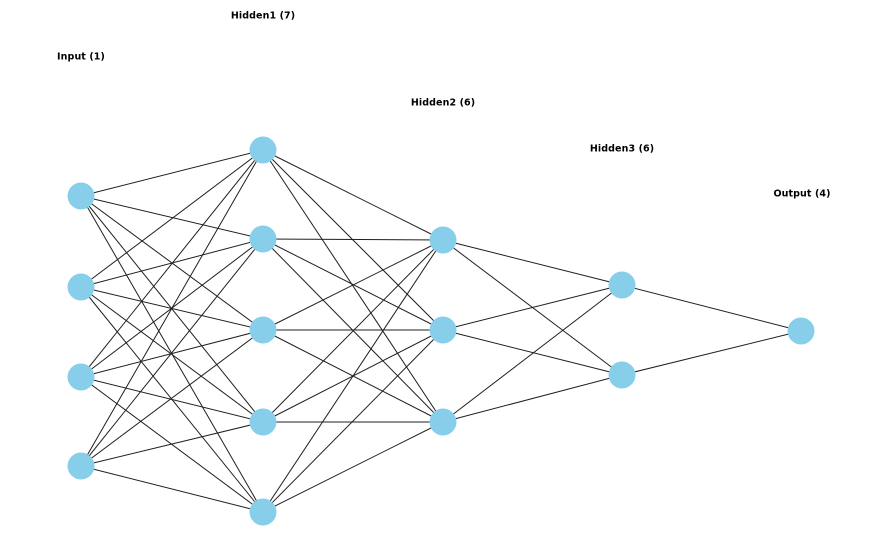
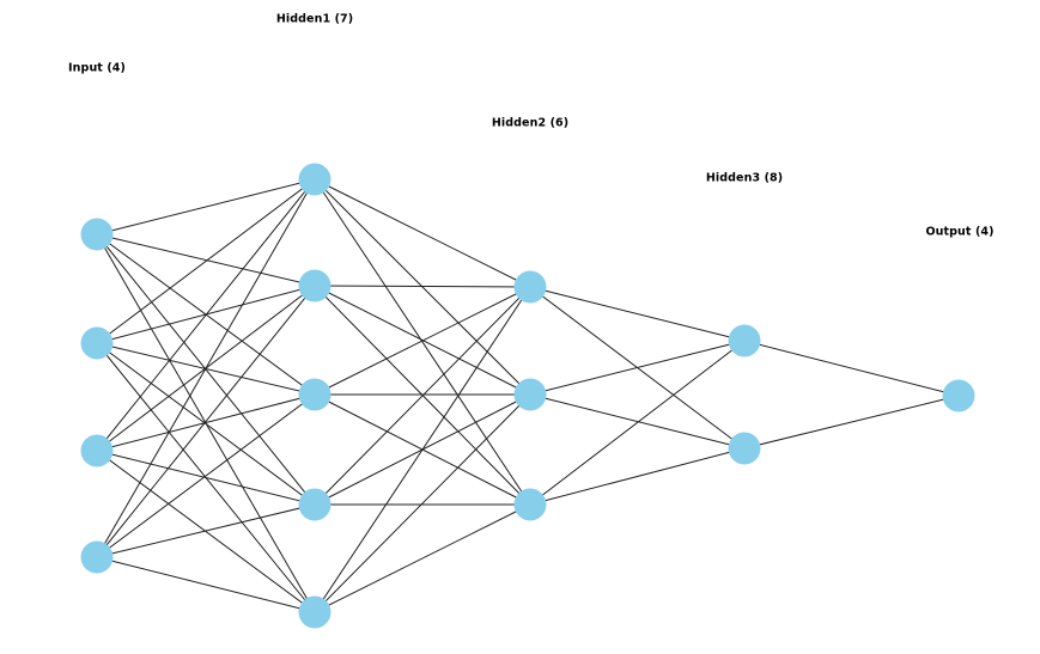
- Input (1)
+ Input (4)
  Hidden1 (7)
  Hidden2 (6)
- Hidden3 (6)
+ Hidden3 (8)
  Output (4)
